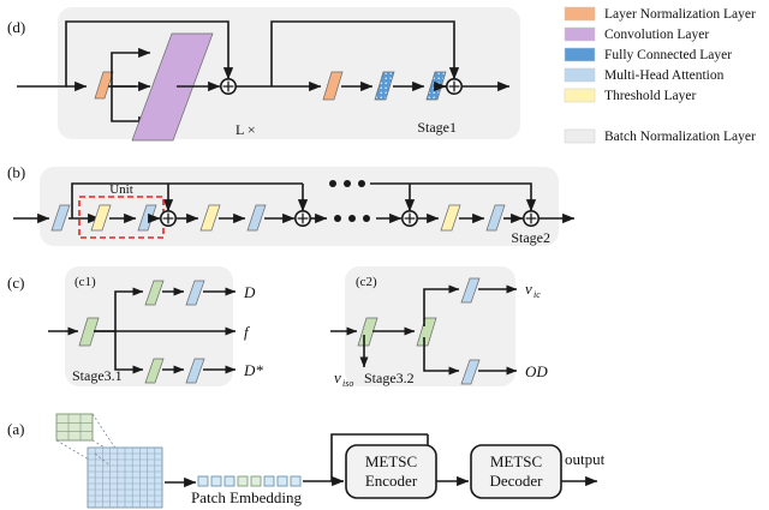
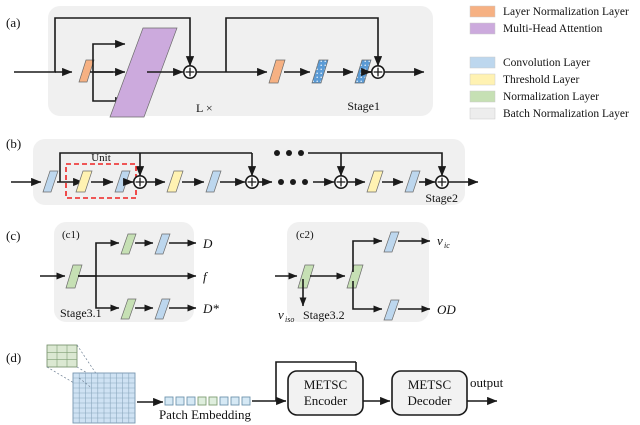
- (d)
+ (a)
  L ×
  Stage1
  (b)
  Unit
  Stage2
  (c)
  (c1)
  D
  f
  D*
  Stage3.1
  (c2)
  v
  ic
  v
  iso
  OD
  Stage3.2
- (a)
+ (d)
  Patch Embedding
  METSC
  Encoder
  METSC
  Decoder
  output
  Layer Normalization Layer
- Convolution Layer
+ Multi-Head Attention
- Fully Connected Layer
- Multi-Head Attention
+ Convolution Layer
  Threshold Layer
+ Normalization Layer
  Batch Normalization Layer
